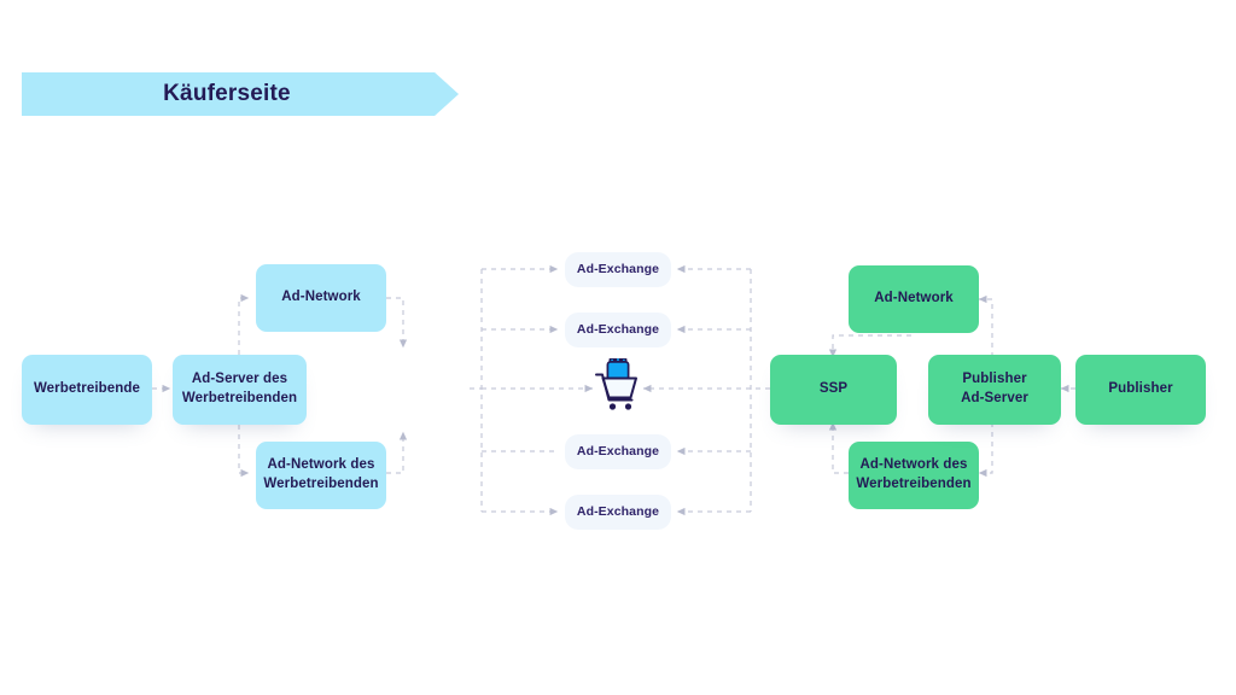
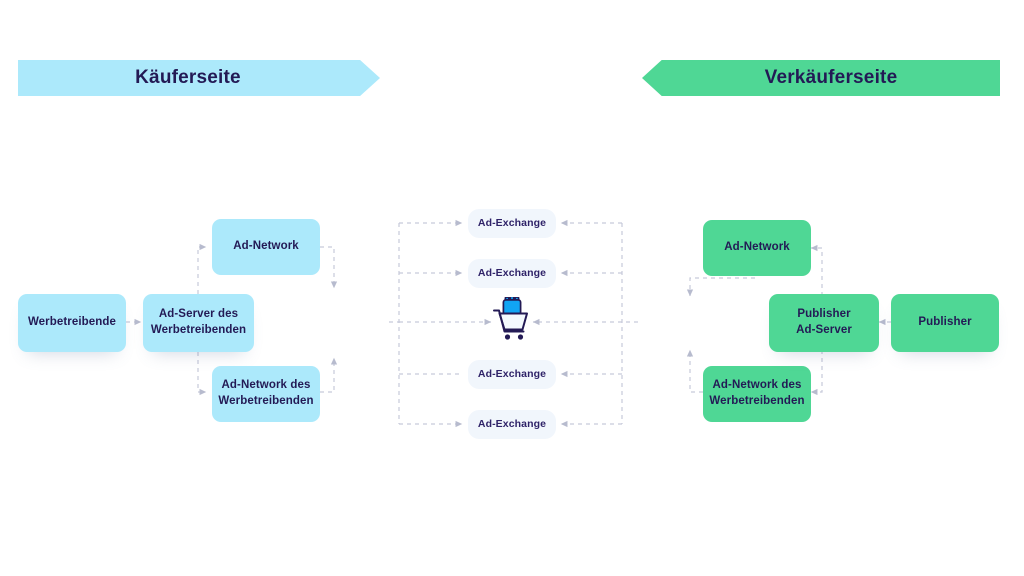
  Käuferseite
+ Verkäuferseite
  Werbetreibende
  Ad-Server des
  Werbetreibenden
  Ad-Network
  Ad-Network des
  Werbetreibenden
  Ad-Exchange
  Ad-Exchange
  Ad-Exchange
  Ad-Exchange
- SSP
  Ad-Network
  Ad-Network des
  Werbetreibenden
  Publisher
  Ad-Server
  Publisher
